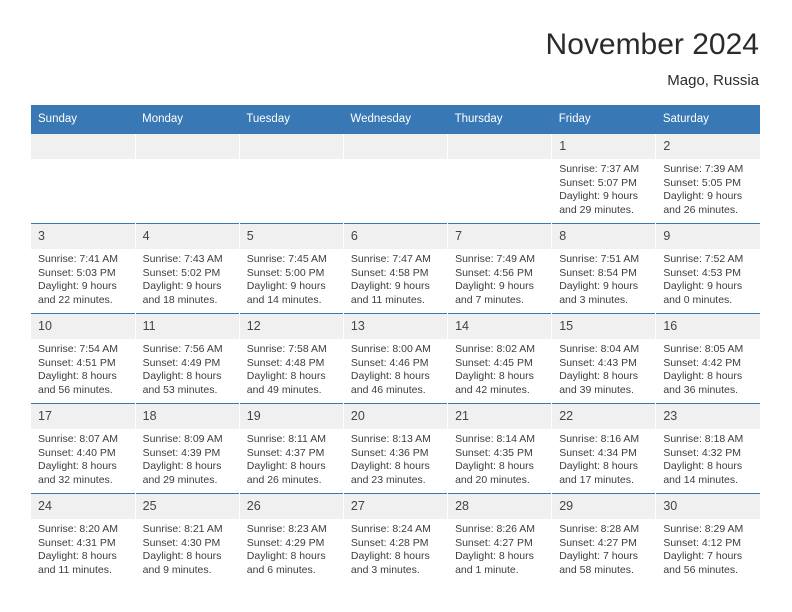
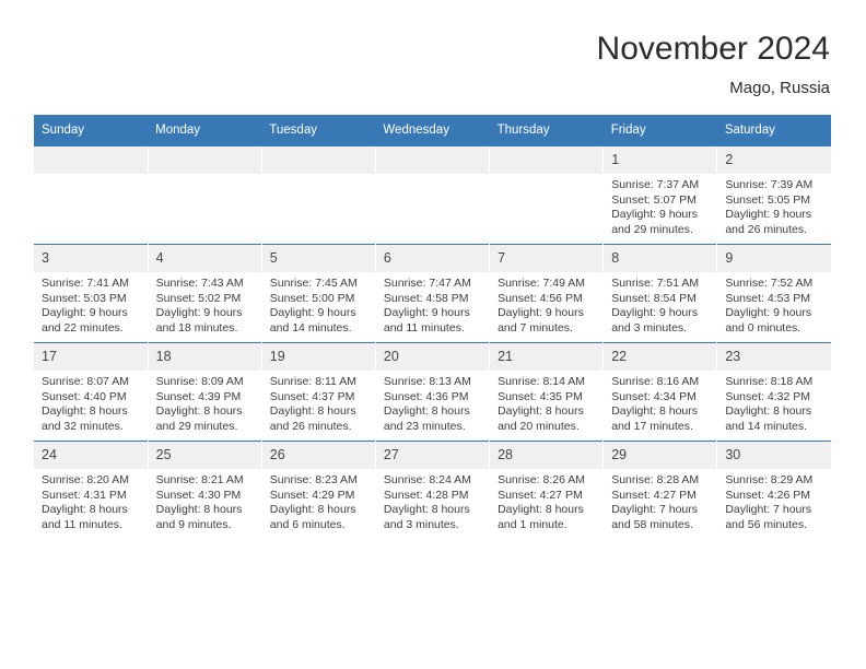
  November 2024
  Mago, Russia
  Sunday	Monday	Tuesday	Wednesday	Thursday	Friday	Saturday
  					1Sunrise: 7:37 AMSunset: 5:07 PMDaylight: 9 hours and 29 minutes.	2Sunrise: 7:39 AMSunset: 5:05 PMDaylight: 9 hours and 26 minutes.
  3Sunrise: 7:41 AMSunset: 5:03 PMDaylight: 9 hours and 22 minutes.	4Sunrise: 7:43 AMSunset: 5:02 PMDaylight: 9 hours and 18 minutes.	5Sunrise: 7:45 AMSunset: 5:00 PMDaylight: 9 hours and 14 minutes.	6Sunrise: 7:47 AMSunset: 4:58 PMDaylight: 9 hours and 11 minutes.	7Sunrise: 7:49 AMSunset: 4:56 PMDaylight: 9 hours and 7 minutes.	8Sunrise: 7:51 AMSunset: 8:54 PMDaylight: 9 hours and 3 minutes.	9Sunrise: 7:52 AMSunset: 4:53 PMDaylight: 9 hours and 0 minutes.
- 10Sunrise: 7:54 AMSunset: 4:51 PMDaylight: 8 hours and 56 minutes.	11Sunrise: 7:56 AMSunset: 4:49 PMDaylight: 8 hours and 53 minutes.	12Sunrise: 7:58 AMSunset: 4:48 PMDaylight: 8 hours and 49 minutes.	13Sunrise: 8:00 AMSunset: 4:46 PMDaylight: 8 hours and 46 minutes.	14Sunrise: 8:02 AMSunset: 4:45 PMDaylight: 8 hours and 42 minutes.	15Sunrise: 8:04 AMSunset: 4:43 PMDaylight: 8 hours and 39 minutes.	16Sunrise: 8:05 AMSunset: 4:42 PMDaylight: 8 hours and 36 minutes.
  17Sunrise: 8:07 AMSunset: 4:40 PMDaylight: 8 hours and 32 minutes.	18Sunrise: 8:09 AMSunset: 4:39 PMDaylight: 8 hours and 29 minutes.	19Sunrise: 8:11 AMSunset: 4:37 PMDaylight: 8 hours and 26 minutes.	20Sunrise: 8:13 AMSunset: 4:36 PMDaylight: 8 hours and 23 minutes.	21Sunrise: 8:14 AMSunset: 4:35 PMDaylight: 8 hours and 20 minutes.	22Sunrise: 8:16 AMSunset: 4:34 PMDaylight: 8 hours and 17 minutes.	23Sunrise: 8:18 AMSunset: 4:32 PMDaylight: 8 hours and 14 minutes.
- 24Sunrise: 8:20 AMSunset: 4:31 PMDaylight: 8 hours and 11 minutes.	25Sunrise: 8:21 AMSunset: 4:30 PMDaylight: 8 hours and 9 minutes.	26Sunrise: 8:23 AMSunset: 4:29 PMDaylight: 8 hours and 6 minutes.	27Sunrise: 8:24 AMSunset: 4:28 PMDaylight: 8 hours and 3 minutes.	28Sunrise: 8:26 AMSunset: 4:27 PMDaylight: 8 hours and 1 minute.	29Sunrise: 8:28 AMSunset: 4:27 PMDaylight: 7 hours and 58 minutes.	30Sunrise: 8:29 AMSunset: 4:12 PMDaylight: 7 hours and 56 minutes.
+ 24Sunrise: 8:20 AMSunset: 4:31 PMDaylight: 8 hours and 11 minutes.	25Sunrise: 8:21 AMSunset: 4:30 PMDaylight: 8 hours and 9 minutes.	26Sunrise: 8:23 AMSunset: 4:29 PMDaylight: 8 hours and 6 minutes.	27Sunrise: 8:24 AMSunset: 4:28 PMDaylight: 8 hours and 3 minutes.	28Sunrise: 8:26 AMSunset: 4:27 PMDaylight: 8 hours and 1 minute.	29Sunrise: 8:28 AMSunset: 4:27 PMDaylight: 7 hours and 58 minutes.	30Sunrise: 8:29 AMSunset: 4:26 PMDaylight: 7 hours and 56 minutes.
